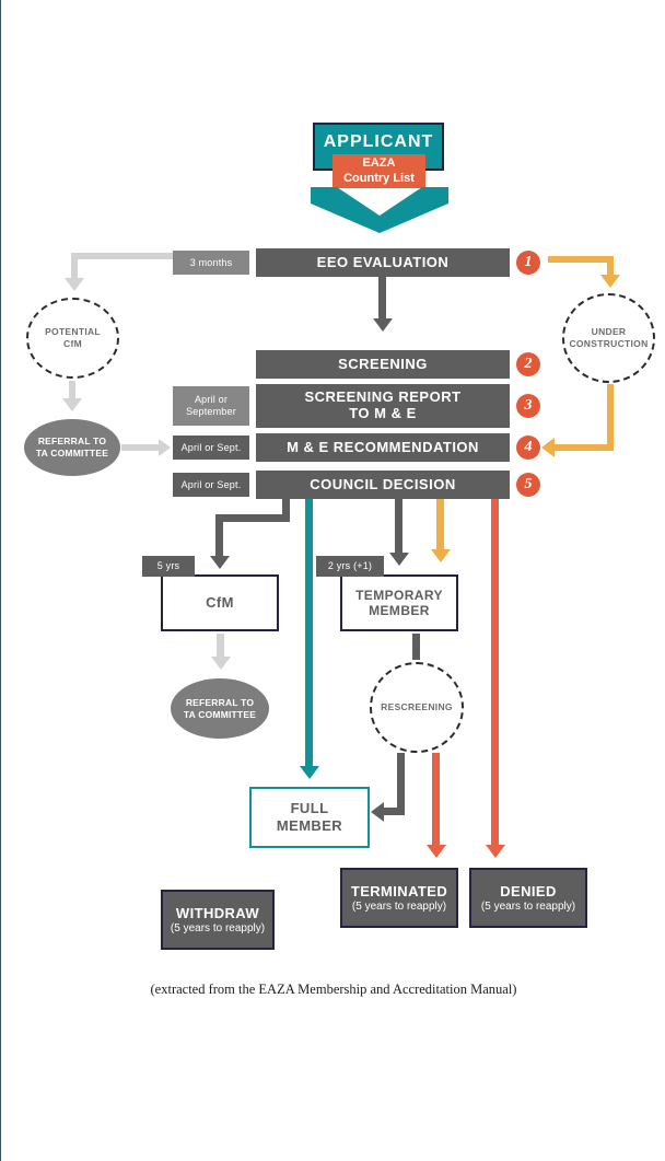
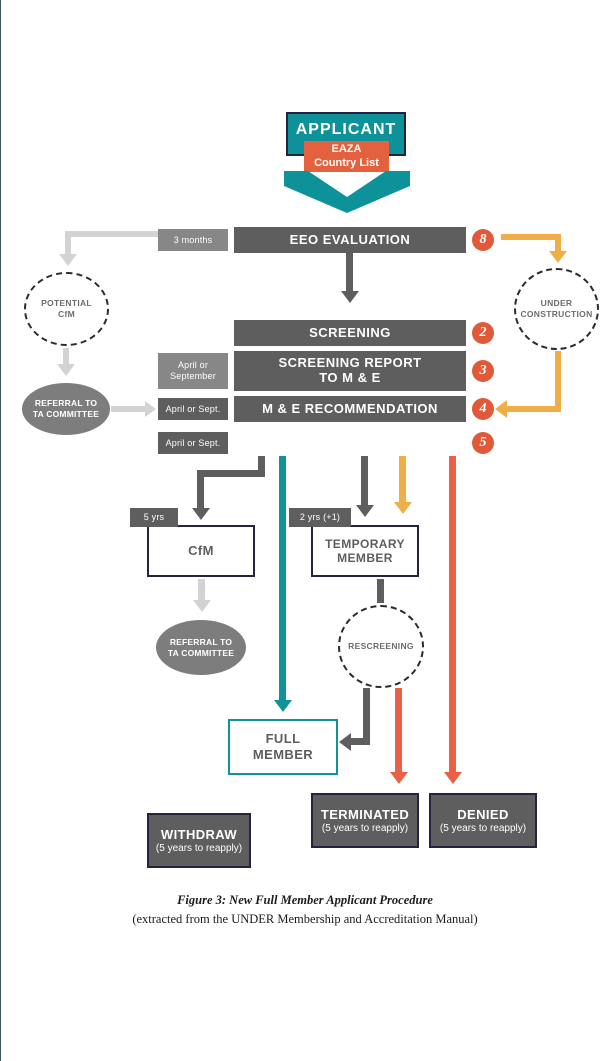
  APPLICANT
  EAZA
  Country List
  3 months
  EEO EVALUATION
- 1
+ 8
  SCREENING
  2
  April or
  September
  SCREENING REPORT
  TO M & E
  3
  April or Sept.
  M & E RECOMMENDATION
  4
  April or Sept.
- COUNCIL DECISION
  5
  POTENTIAL
  CfM
  REFERRAL TO
  TA COMMITTEE
  UNDER
  CONSTRUCTION
  CfM
  5 yrs
  REFERRAL TO
  TA COMMITTEE
  TEMPORARY
  MEMBER
  2 yrs (+1)
  RESCREENING
  FULL
  MEMBER
  WITHDRAW
  (5 years to reapply)
  TERMINATED
  (5 years to reapply)
  DENIED
  (5 years to reapply)
+ Figure 3: New Full Member Applicant Procedure
- (extracted from the EAZA Membership and Accreditation Manual)
+ (extracted from the UNDER Membership and Accreditation Manual)
